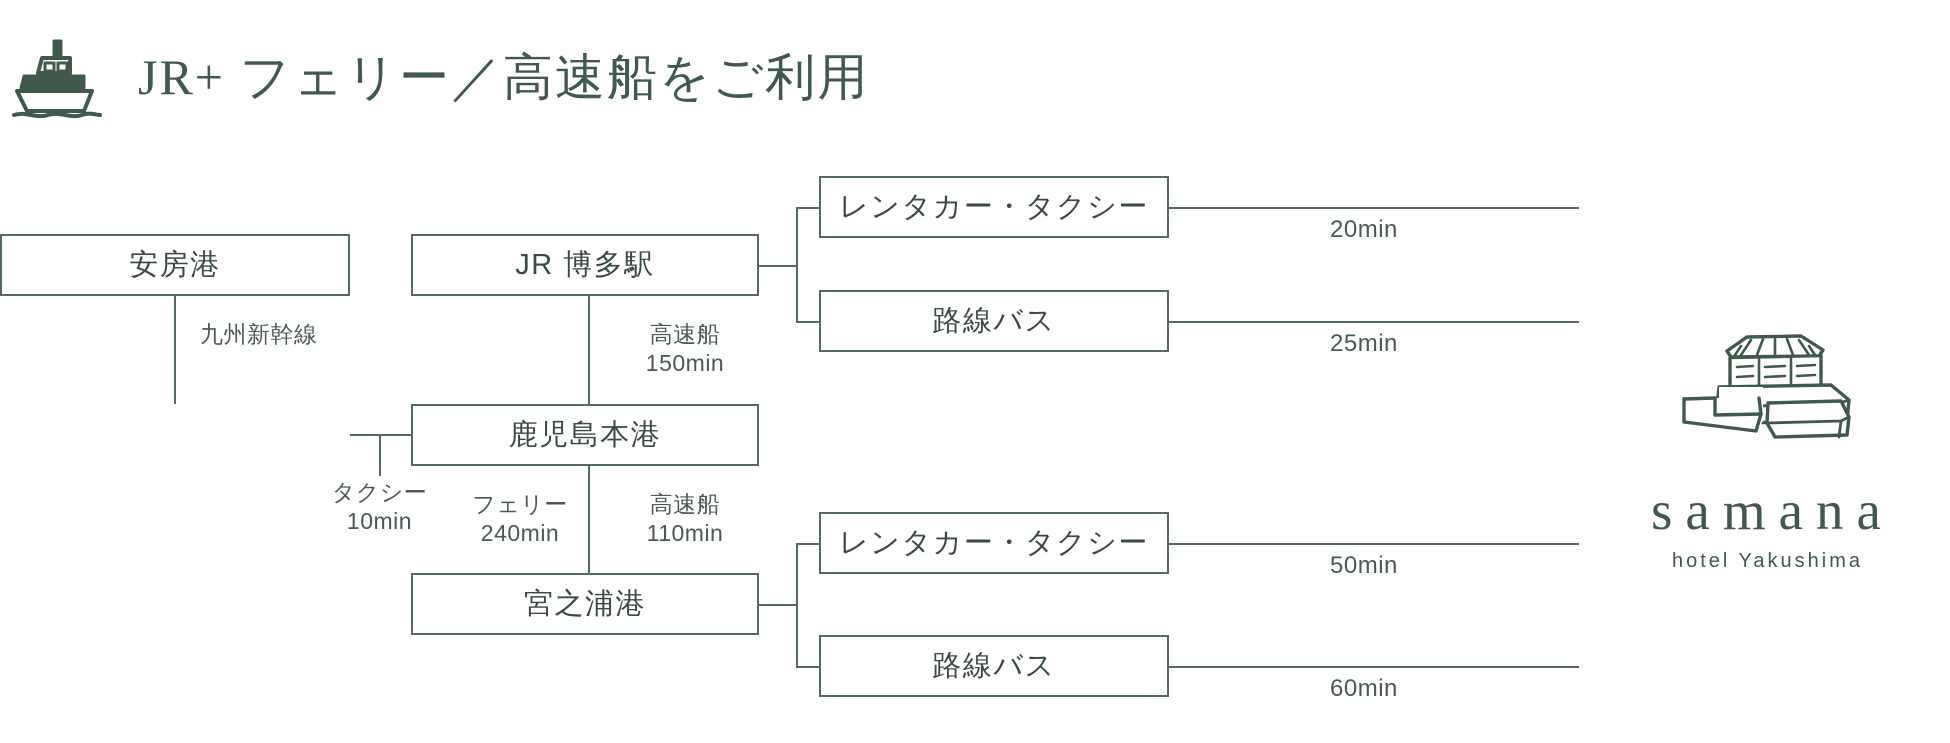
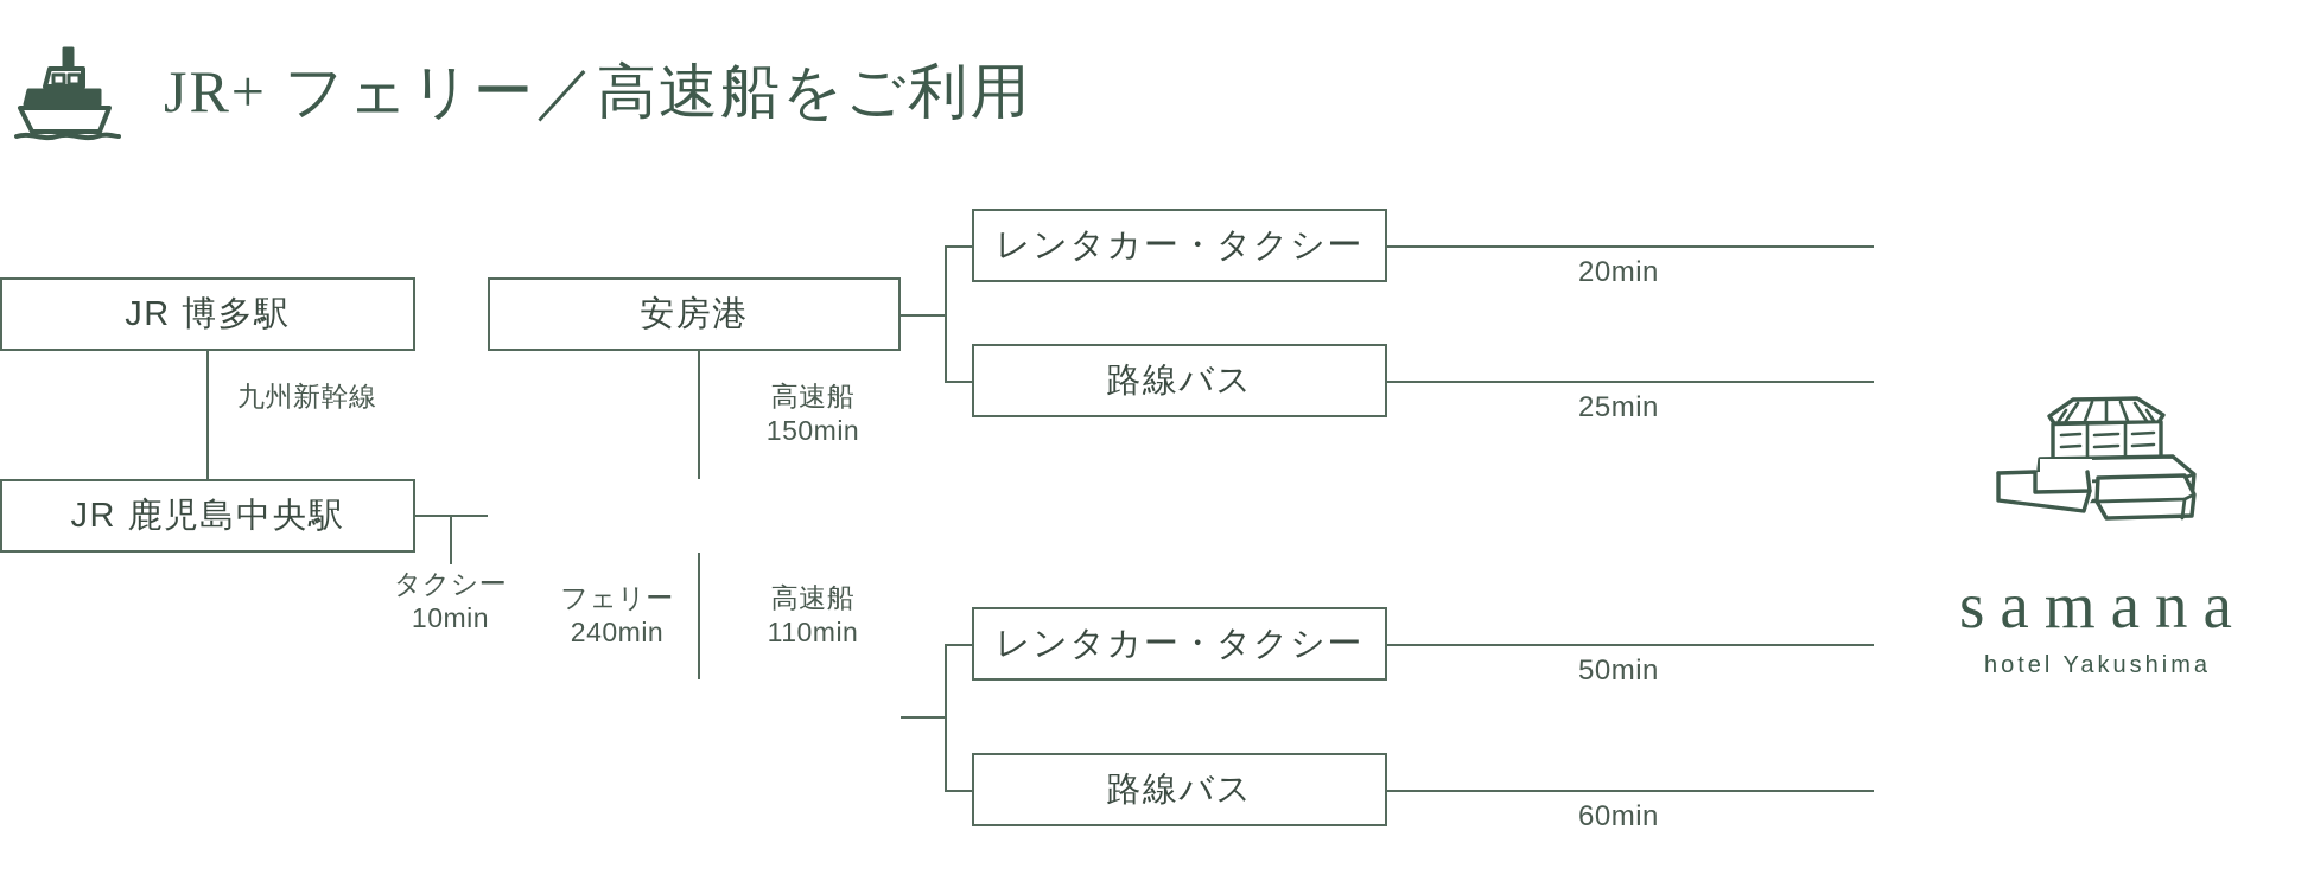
  JR+ フェリー／高速船をご利用
- 安房港
+ JR 博多駅
+ JR 鹿児島中央駅
- JR 博多駅
+ 安房港
- 鹿児島本港
- 宮之浦港
  レンタカー・タクシー
  路線バス
  レンタカー・タクシー
  路線バス
  九州新幹線
  タクシー
  10min
  高速船
  150min
  フェリー
  240min
  高速船
  110min
  20min
  25min
  50min
  60min
  samana
  hotel Yakushima
